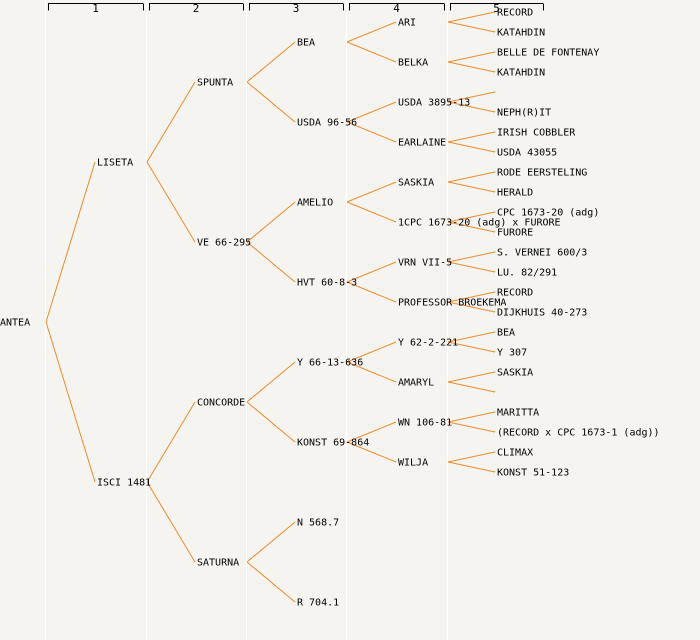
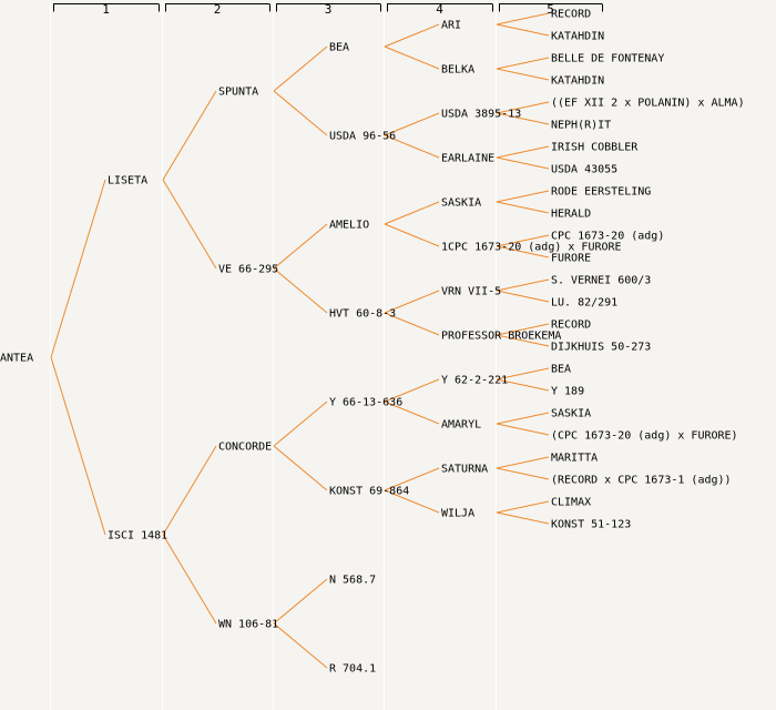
  1
  2
  3
  4
  5
  ANTEA
  LISETA
  ISCI 1481
  SPUNTA
  VE 66-295
  CONCORDE
- SATURNA
+ WN 106-81
  BEA
  USDA 96-56
  AMELIO
  HVT 60-8-3
  Y 66-13-636
  KONST 69-864
  N 568.7
  R 704.1
  ARI
  BELKA
  USDA 3895-13
  EARLAINE
  SASKIA
  1CPC 1673-20 (adg) x FURORE
  VRN VII-5
  PROFESSOR BROEKEMA
  Y 62-2-221
  AMARYL
- WN 106-81
+ SATURNA
  WILJA
  RECORD
  KATAHDIN
  BELLE DE FONTENAY
  KATAHDIN
+ ((EF XII 2 x POLANIN) x ALMA)
  NEPH(R)IT
  IRISH COBBLER
  USDA 43055
  RODE EERSTELING
  HERALD
  CPC 1673-20 (adg)
  FURORE
  S. VERNEI 600/3
  LU. 82/291
  RECORD
- DIJKHUIS 40-273
+ DIJKHUIS 50-273
  BEA
- Y 307
+ Y 189
  SASKIA
+ (CPC 1673-20 (adg) x FURORE)
  MARITTA
  (RECORD x CPC 1673-1 (adg))
  CLIMAX
  KONST 51-123
